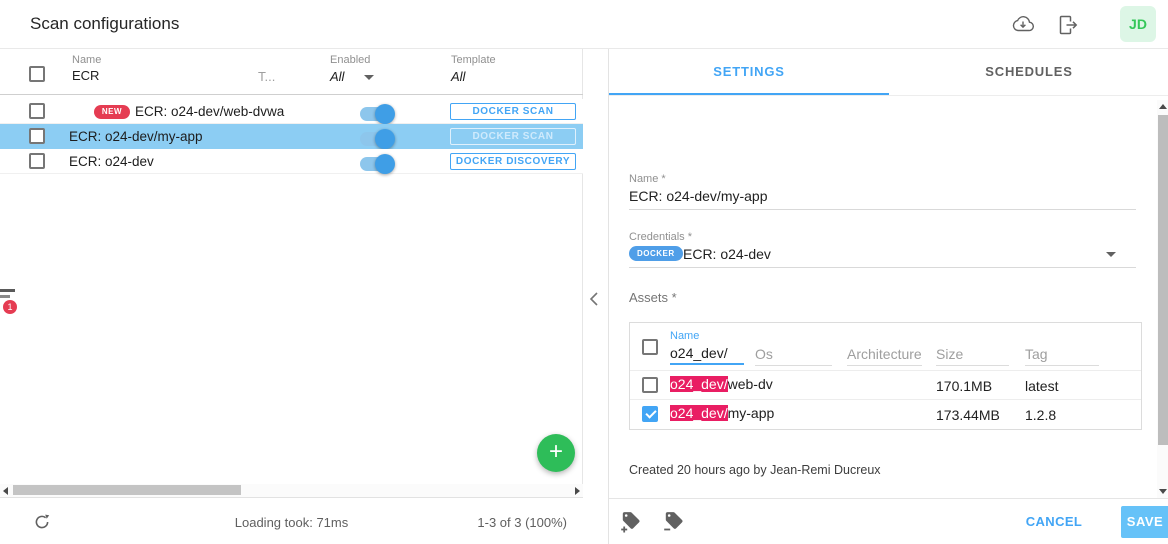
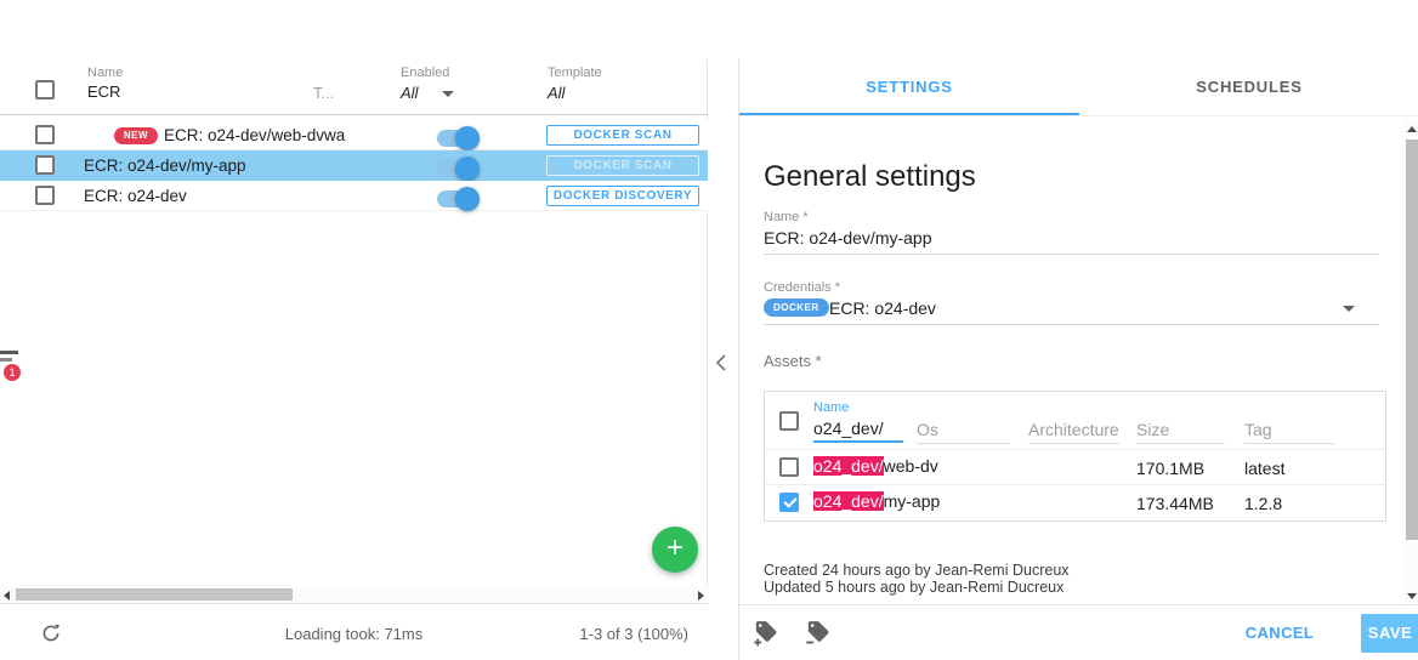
- Scan configurations
- JD
  Name
  ECR
  T...
  Enabled
  All
  Template
  All
  NEW
  ECR: o24-dev/web-dvwa
  DOCKER SCAN
  ECR: o24-dev/my-app
  DOCKER SCAN
  ECR: o24-dev
  DOCKER DISCOVERY
  1
  +
  Loading took: 71ms
  1-3 of 3 (100%)
  SETTINGS
  SCHEDULES
+ General settings
  Name *
  ECR: o24-dev/my-app
  Credentials *
  DOCKER
  ECR: o24-dev
  Assets *
  Name
  o24_dev/
  Os
  Architecture
  Size
  Tag
  o24_dev/web-dv
  170.1MB
  latest
  o24_dev/my-app
  173.44MB
  1.2.8
- Created 20 hours ago by Jean-Remi Ducreux
+ Created 24 hours ago by Jean-Remi Ducreux
+ Updated 5 hours ago by Jean-Remi Ducreux
  CANCEL
  SAVE
